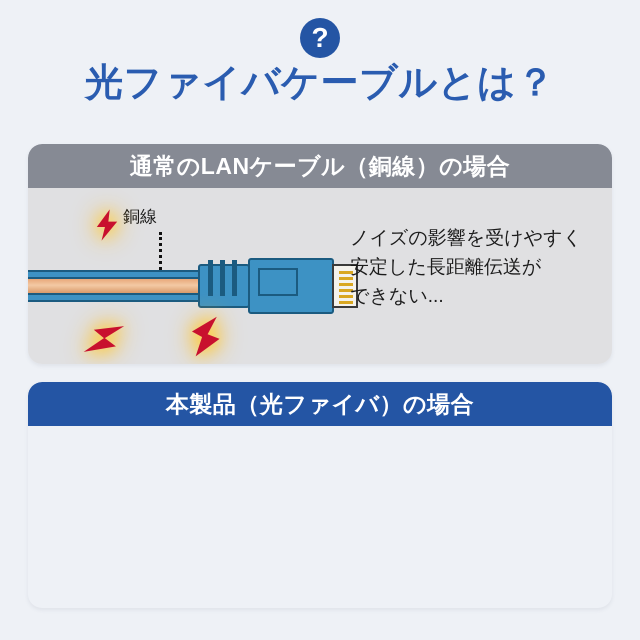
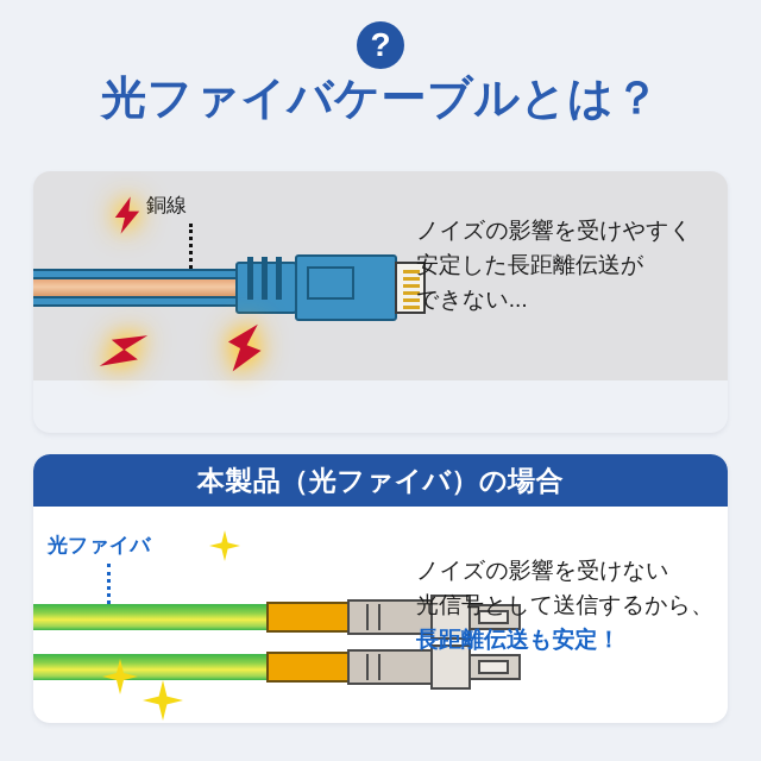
  ?
  光ファイバケーブルとは？
- 通常のLANケーブル（銅線）の場合
  銅線
  ノイズの影響を受けやすく
  安定した長距離伝送が
  できない...
  本製品（光ファイバ）の場合
+ 光ファイバ
+ ノイズの影響を受けない
+ 光信号として送信するから、
+ 長距離伝送も安定！
